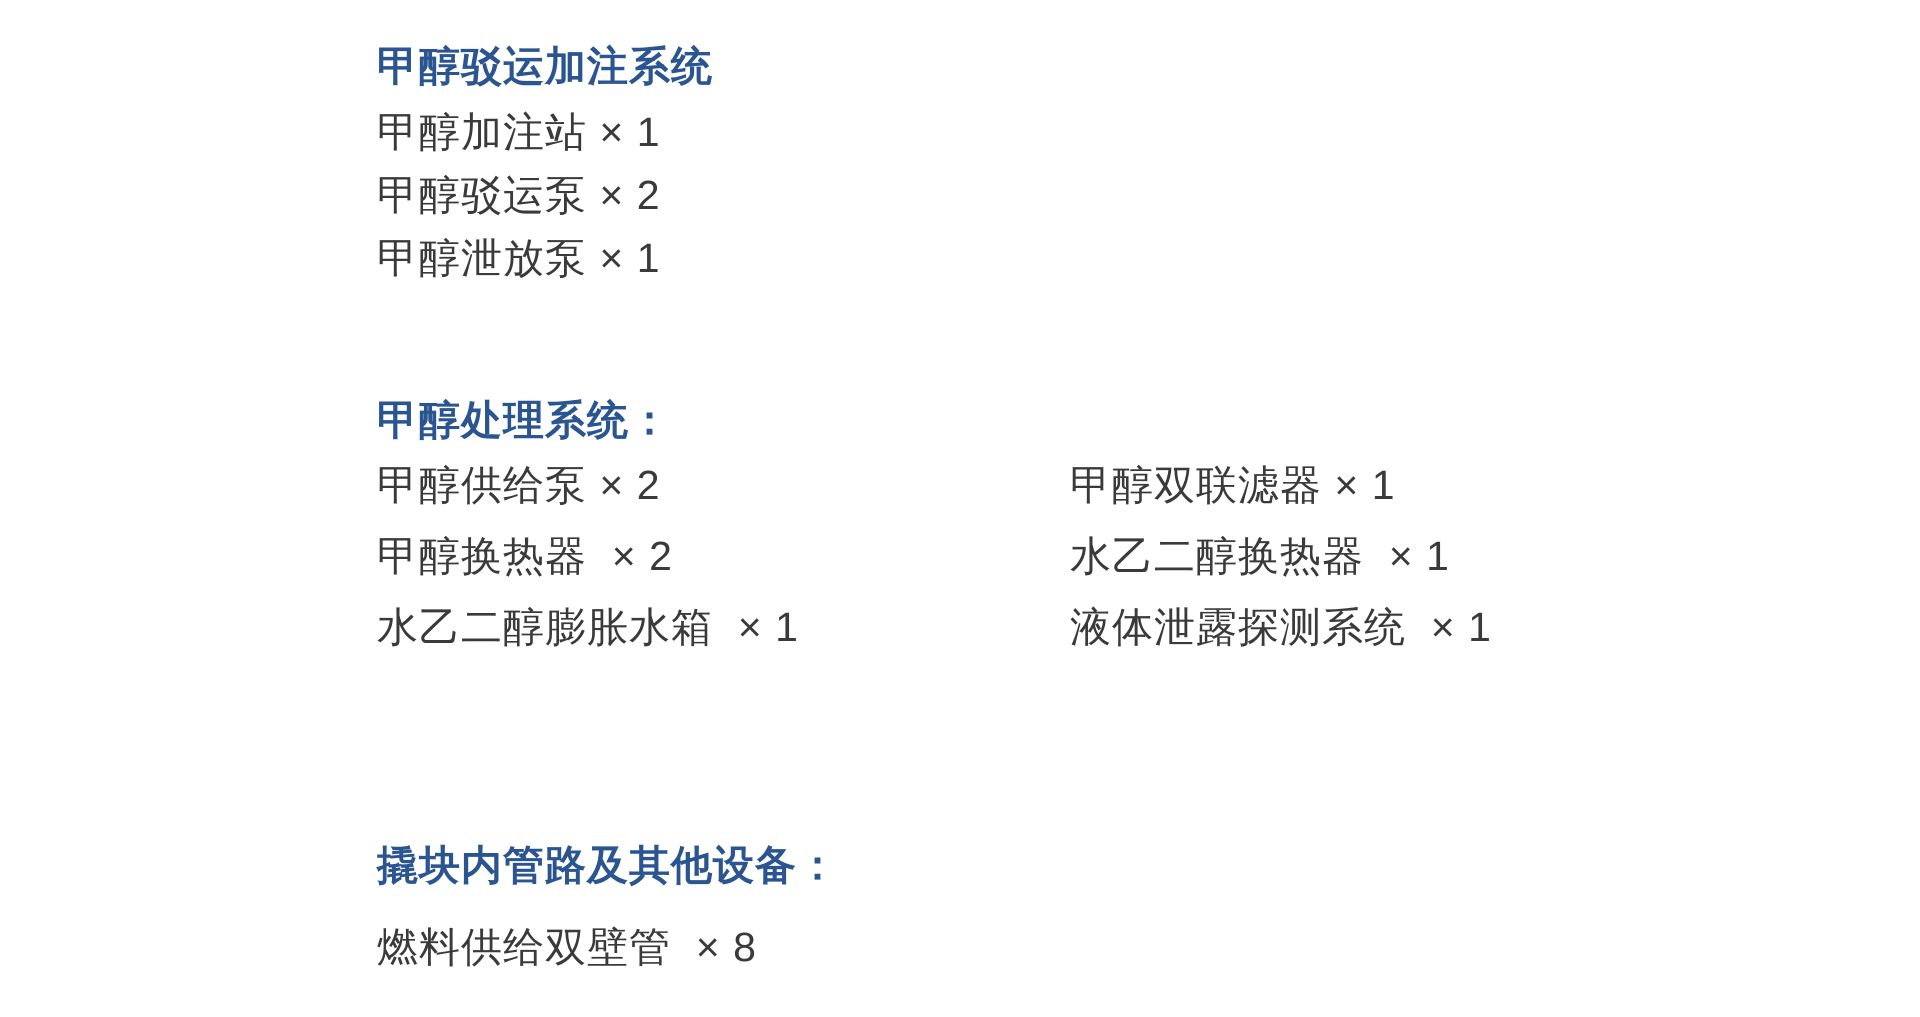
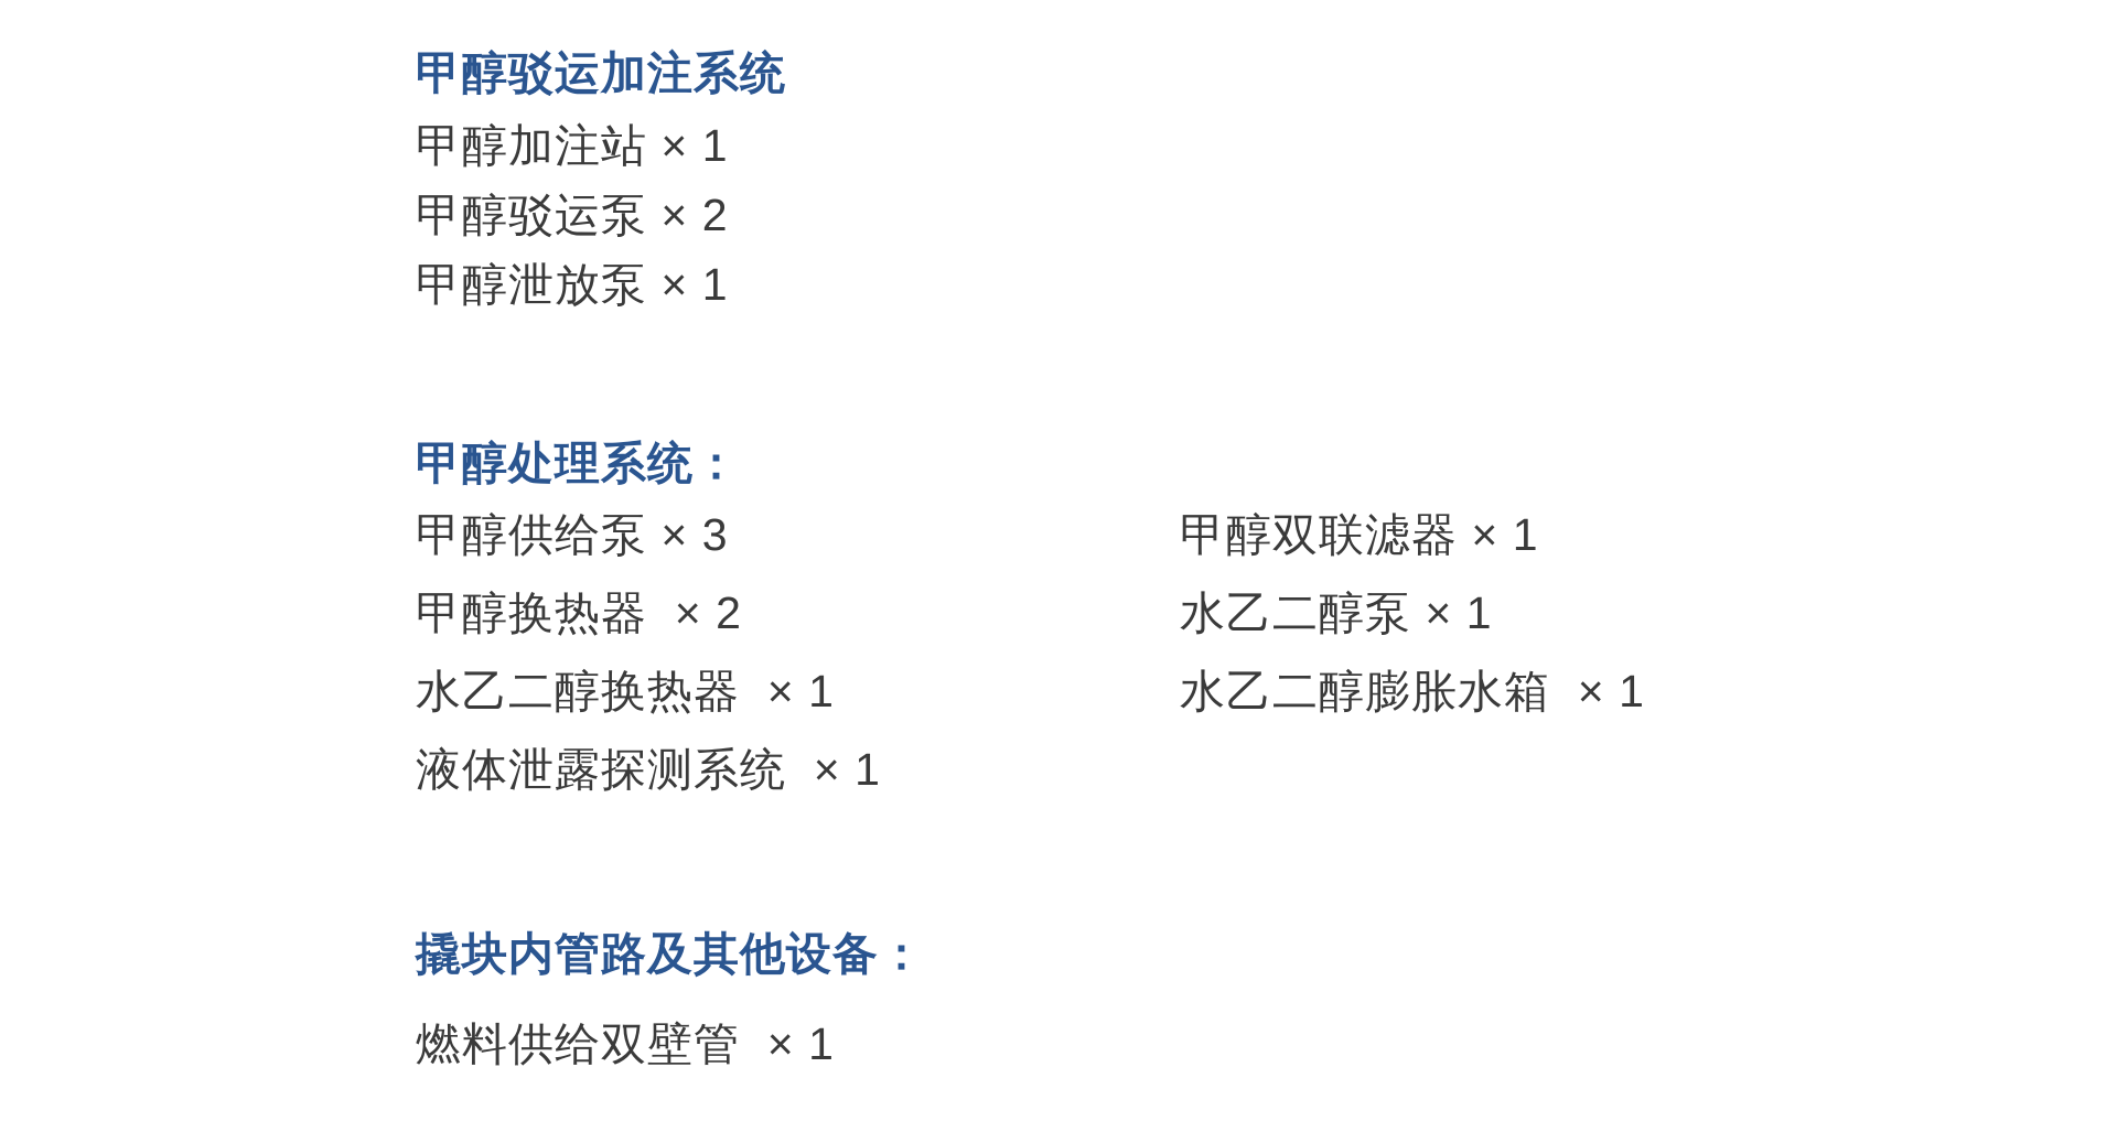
  甲醇驳运加注系统
  甲醇加注站 × 1
  甲醇驳运泵 × 2
  甲醇泄放泵 × 1
  甲醇处理系统：
- 甲醇供给泵 × 2
+ 甲醇供给泵 × 3
  甲醇双联滤器 × 1
  甲醇换热器 × 2
+ 水乙二醇泵 × 1
  水乙二醇换热器 × 1
  水乙二醇膨胀水箱 × 1
  液体泄露探测系统 × 1
  撬块内管路及其他设备：
- 燃料供给双壁管 × 8
+ 燃料供给双壁管 × 1
